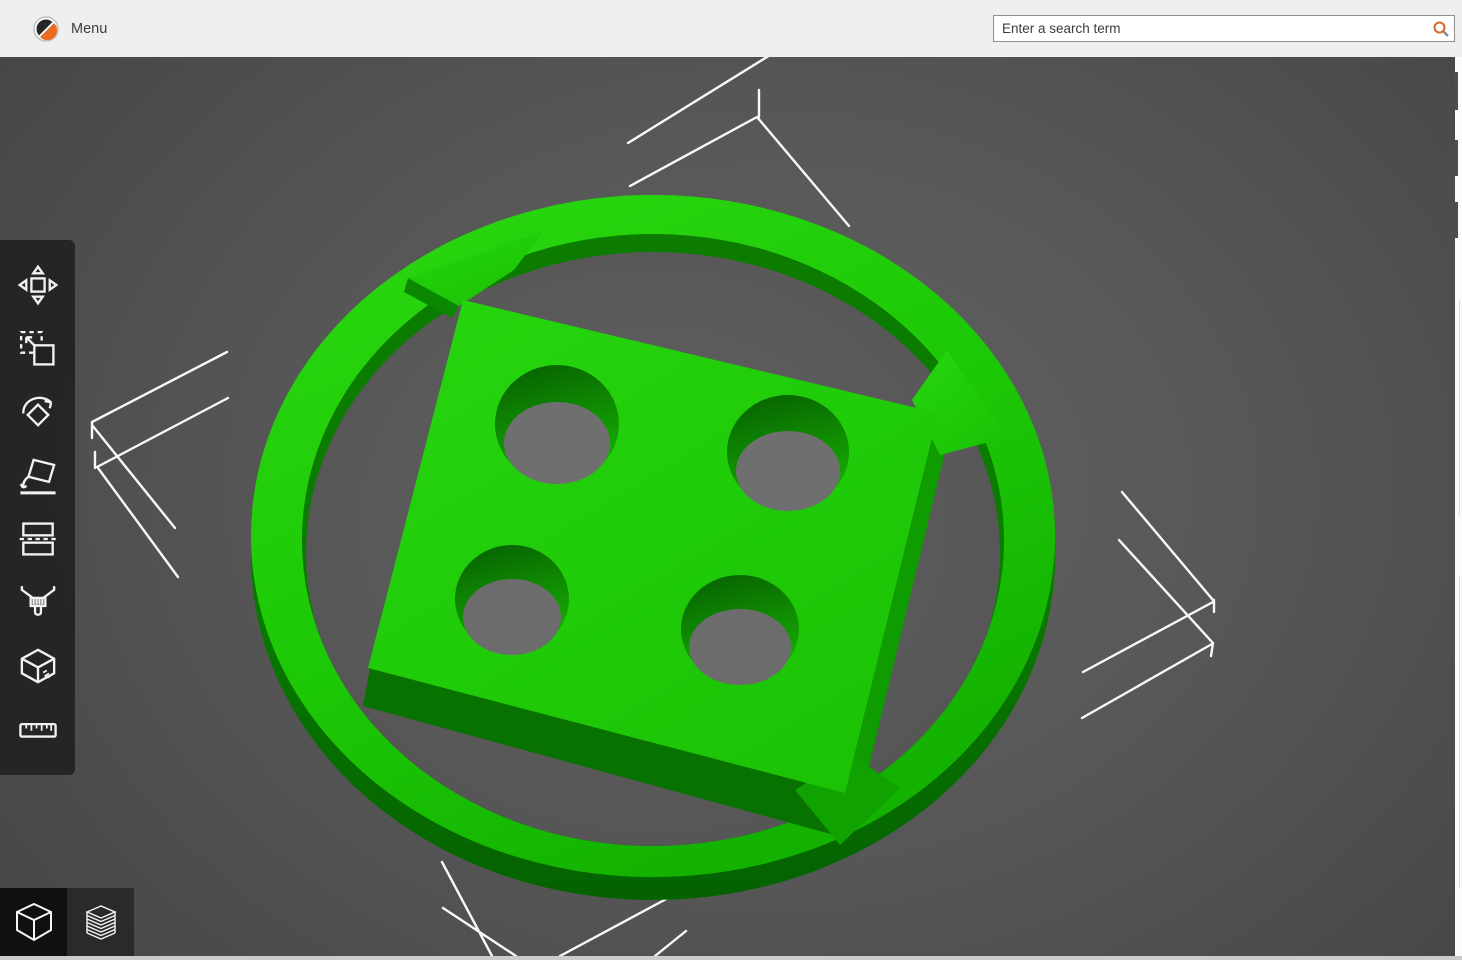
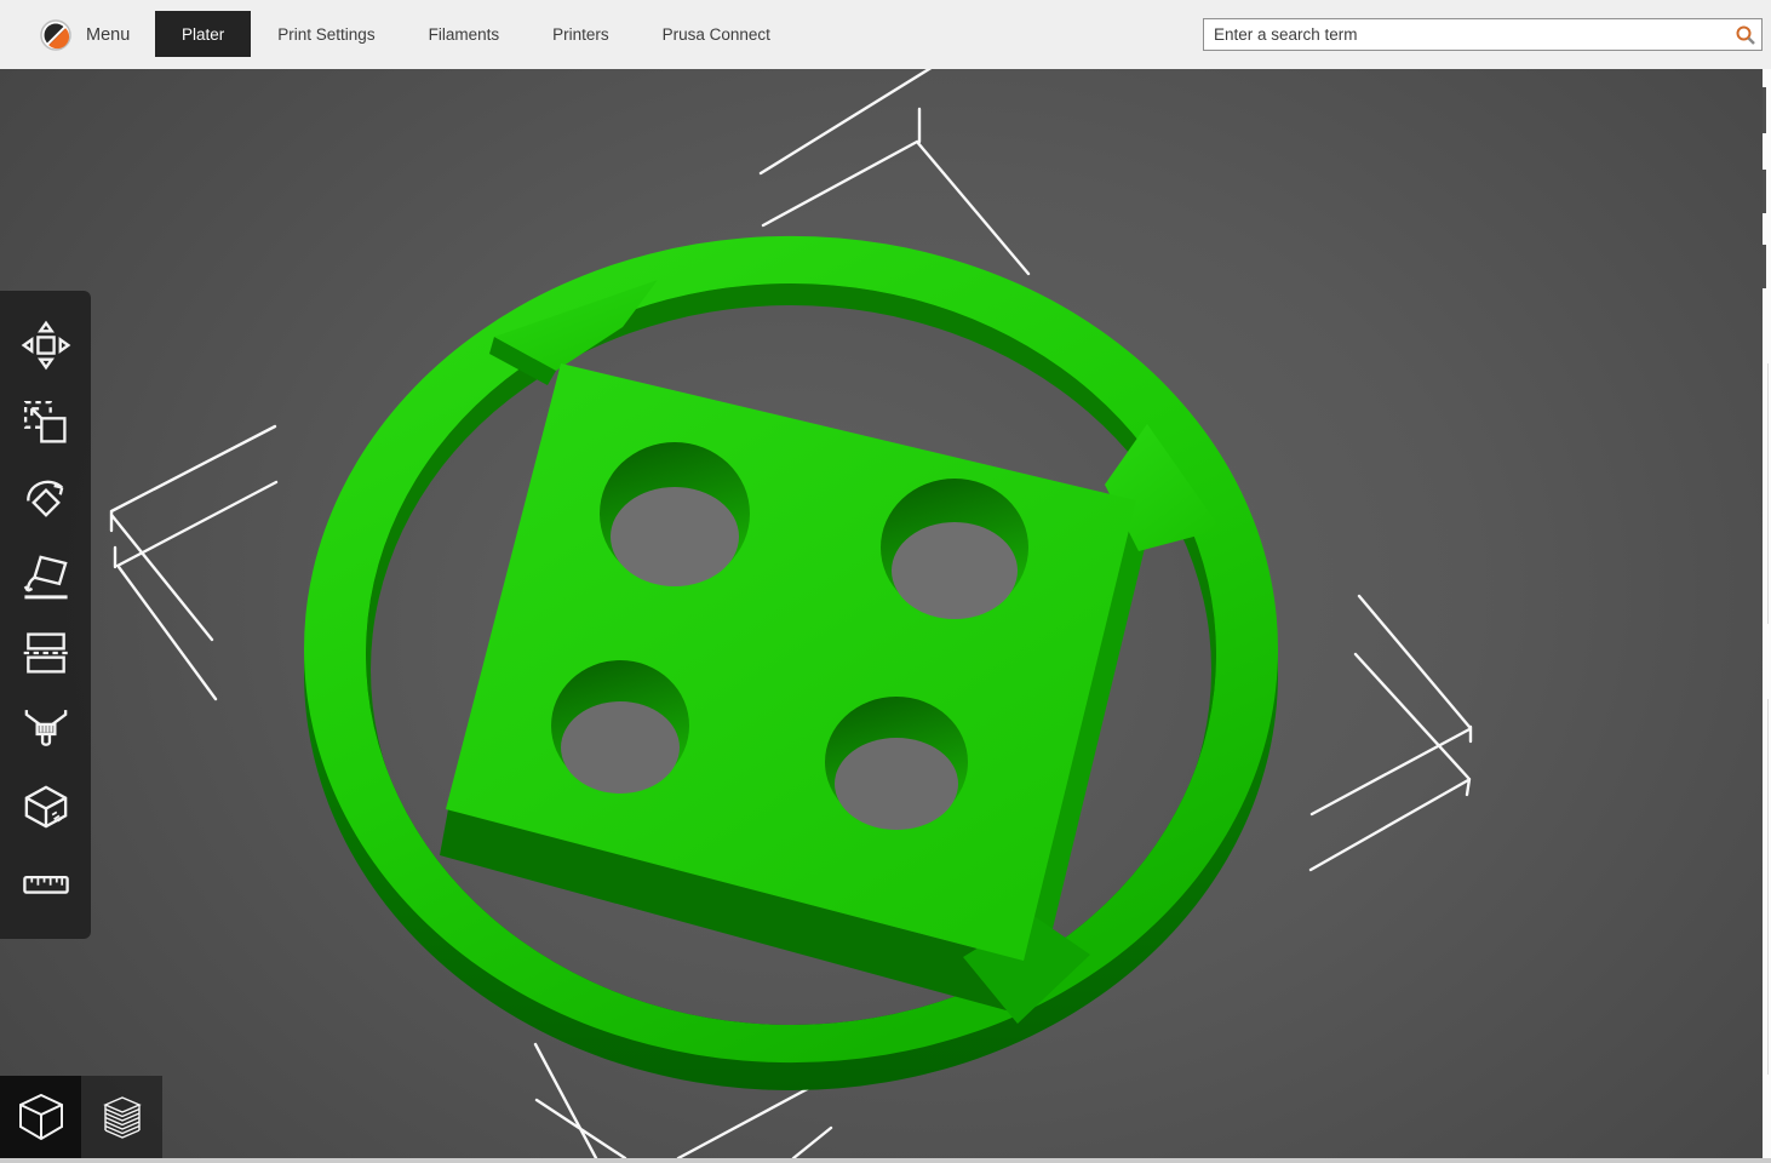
  Menu
+ Plater
+ Print Settings
+ Filaments
+ Printers
+ Prusa Connect
  Enter a search term
